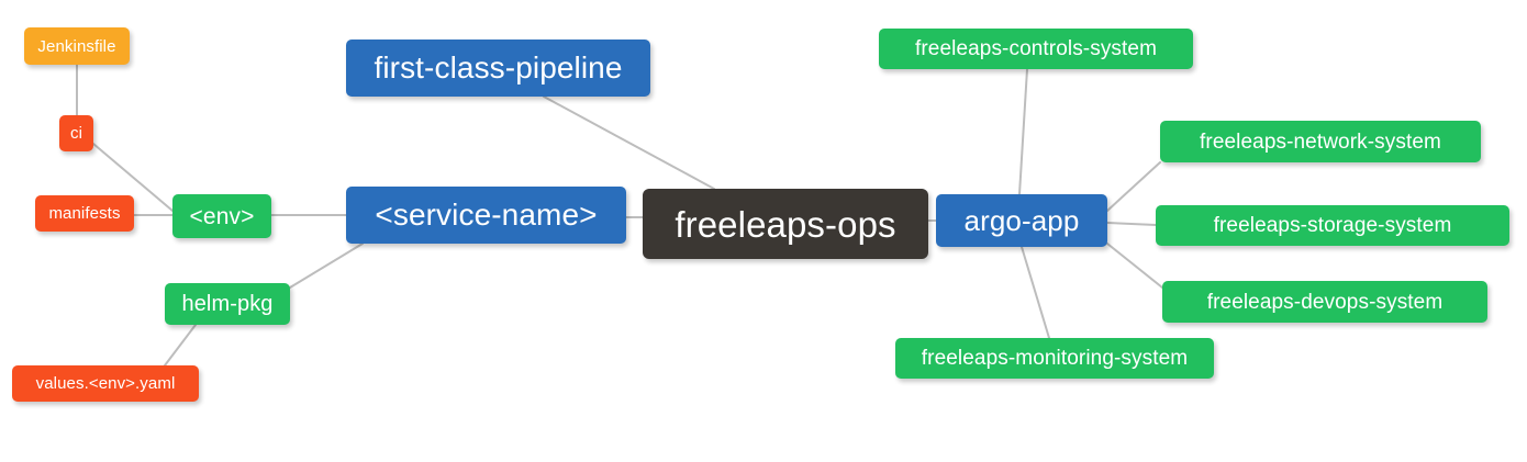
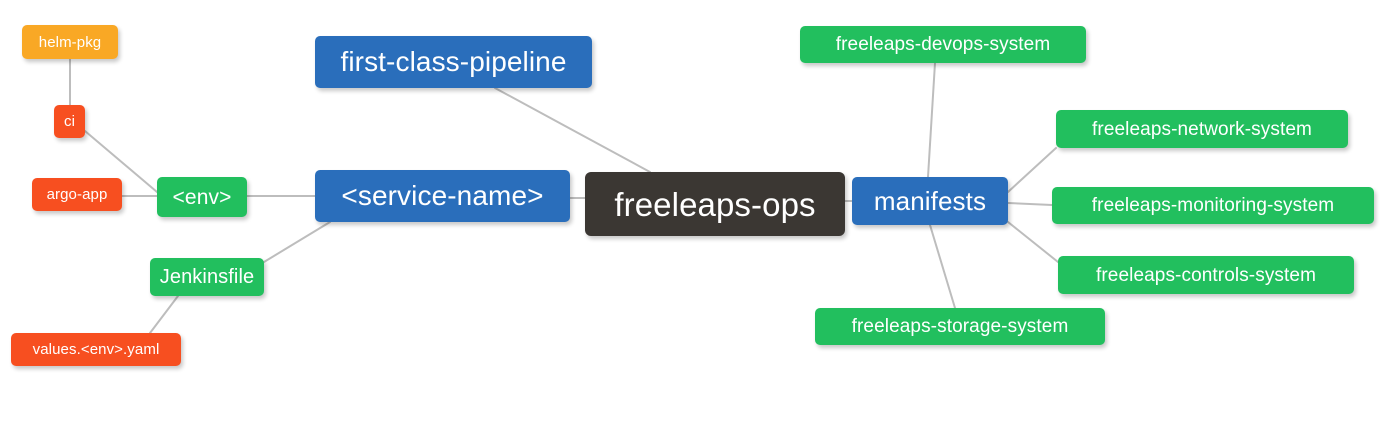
- Jenkinsfile
+ helm-pkg
  ci
- manifests
+ argo-app
  <env>
- helm-pkg
+ Jenkinsfile
  values.<env>.yaml
  first-class-pipeline
  <service-name>
  freeleaps-ops
- argo-app
+ manifests
- freeleaps-controls-system
+ freeleaps-devops-system
  freeleaps-network-system
- freeleaps-storage-system
+ freeleaps-monitoring-system
- freeleaps-devops-system
+ freeleaps-controls-system
- freeleaps-monitoring-system
+ freeleaps-storage-system
